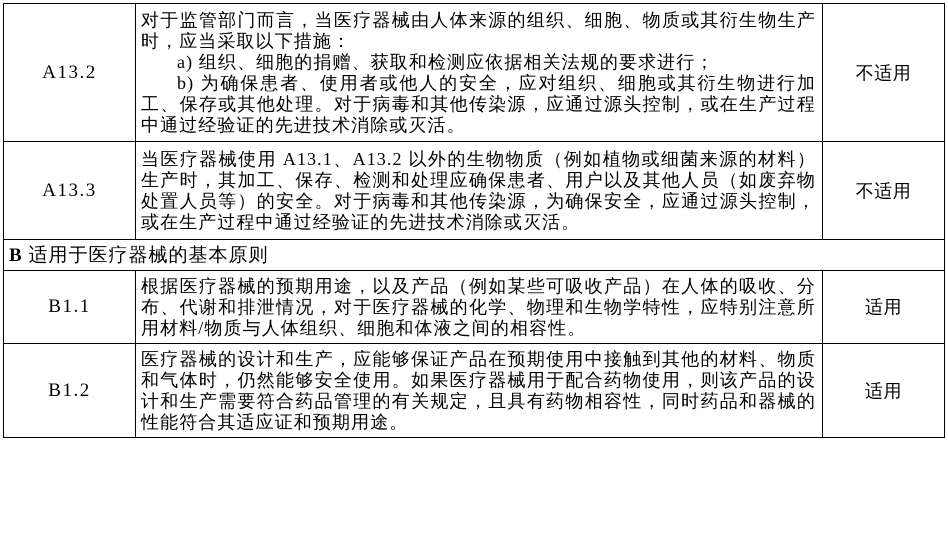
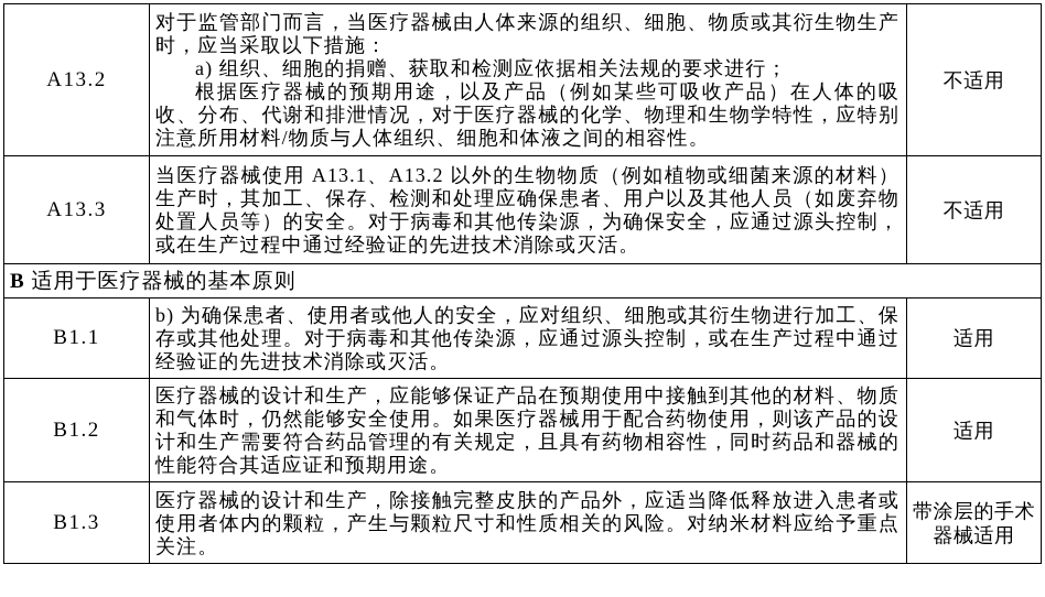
- A13.2	对于监管部门而言，当医疗器械由人体来源的组织、细胞、物质或其衍生物生产时，应当采取以下措施：a) 组织、细胞的捐赠、获取和检测应依据相关法规的要求进行；b) 为确保患者、使用者或他人的安全，应对组织、细胞或其衍生物进行加工、保存或其他处理。对于病毒和其他传染源，应通过源头控制，或在生产过程中通过经验证的先进技术消除或灭活。	不适用
+ A13.2	对于监管部门而言，当医疗器械由人体来源的组织、细胞、物质或其衍生物生产时，应当采取以下措施：a) 组织、细胞的捐赠、获取和检测应依据相关法规的要求进行；根据医疗器械的预期用途，以及产品（例如某些可吸收产品）在人体的吸收、分布、代谢和排泄情况，对于医疗器械的化学、物理和生物学特性，应特别注意所用材料/物质与人体组织、细胞和体液之间的相容性。	不适用
  A13.3	当医疗器械使用 A13.1、A13.2 以外的生物物质（例如植物或细菌来源的材料）生产时，其加工、保存、检测和处理应确保患者、用户以及其他人员（如废弃物处置人员等）的安全。对于病毒和其他传染源，为确保安全，应通过源头控制，或在生产过程中通过经验证的先进技术消除或灭活。	不适用
  B 适用于医疗器械的基本原则
- B1.1	根据医疗器械的预期用途，以及产品（例如某些可吸收产品）在人体的吸收、分布、代谢和排泄情况，对于医疗器械的化学、物理和生物学特性，应特别注意所用材料/物质与人体组织、细胞和体液之间的相容性。	适用
+ B1.1	b) 为确保患者、使用者或他人的安全，应对组织、细胞或其衍生物进行加工、保存或其他处理。对于病毒和其他传染源，应通过源头控制，或在生产过程中通过经验证的先进技术消除或灭活。	适用
  B1.2	医疗器械的设计和生产，应能够保证产品在预期使用中接触到其他的材料、物质和气体时，仍然能够安全使用。如果医疗器械用于配合药物使用，则该产品的设计和生产需要符合药品管理的有关规定，且具有药物相容性，同时药品和器械的性能符合其适应证和预期用途。	适用
+ B1.3	医疗器械的设计和生产，除接触完整皮肤的产品外，应适当降低释放进入患者或使用者体内的颗粒，产生与颗粒尺寸和性质相关的风险。对纳米材料应给予重点关注。	带涂层的手术器械适用
